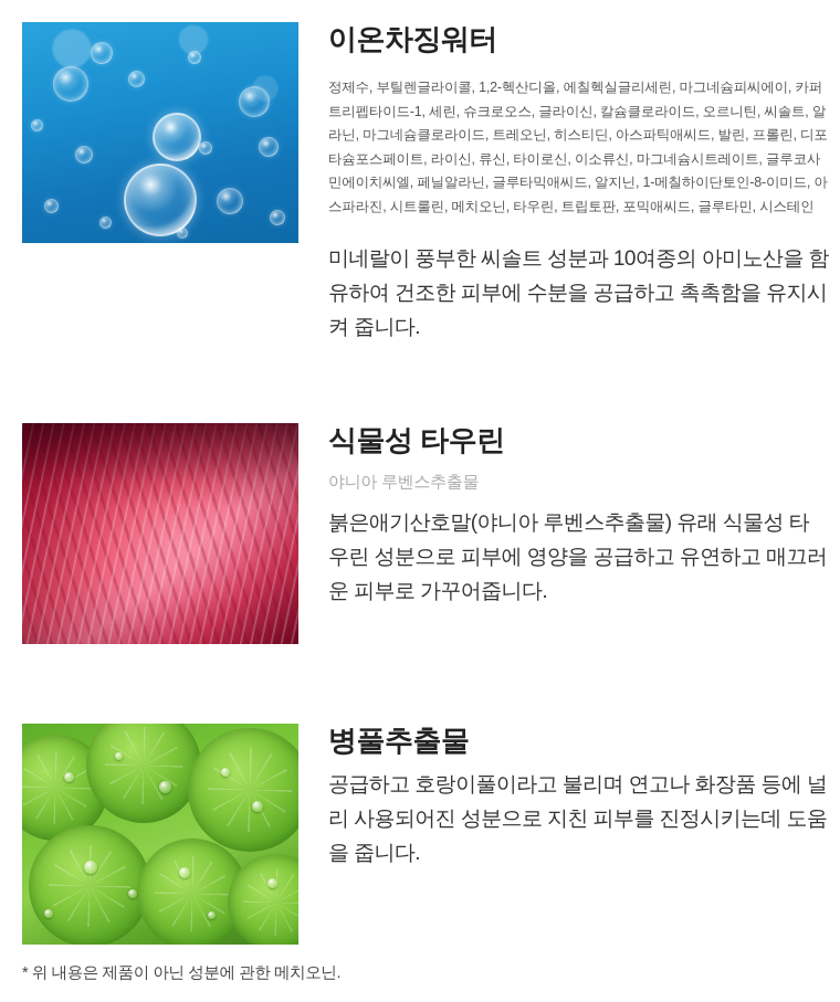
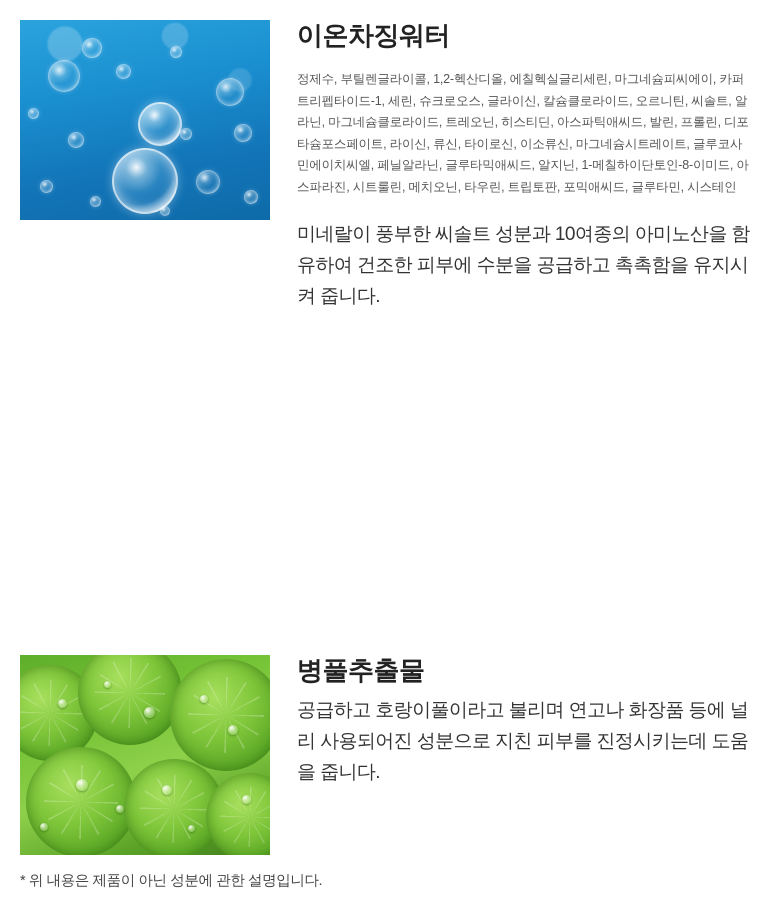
  이온차징워터
  정제수, 부틸렌글라이콜, 1,2-헥산디올, 에칠헥실글리세린, 마그네슘피씨에이, 카퍼트리펩타이드-1, 세린, 슈크로오스, 글라이신, 칼슘클로라이드, 오르니틴, 씨솔트, 알라닌, 마그네슘클로라이드, 트레오닌, 히스티딘, 아스파틱애씨드, 발린, 프롤린, 디포타슘포스페이트, 라이신, 류신, 타이로신, 이소류신, 마그네슘시트레이트, 글루코사민에이치씨엘, 페닐알라닌, 글루타믹애씨드, 알지닌, 1-메칠하이단토인-8-이미드, 아스파라진, 시트룰린, 메치오닌, 타우린, 트립토판, 포믹애씨드, 글루타민, 시스테인
  미네랄이 풍부한 씨솔트 성분과 10여종의 아미노산을 함유하여 건조한 피부에 수분을 공급하고 촉촉함을 유지시켜 줍니다.
- 식물성 타우린
- 야니아 루벤스추출물
- 붉은애기산호말(야니아 루벤스추출물) 유래 식물성 타우린 성분으로 피부에 영양을 공급하고 유연하고 매끄러운 피부로 가꾸어줍니다.
  병풀추출물
  공급하고 호랑이풀이라고 불리며 연고나 화장품 등에 널리 사용되어진 성분으로 지친 피부를 진정시키는데 도움을 줍니다.
- * 위 내용은 제품이 아닌 성분에 관한 메치오닌.
+ * 위 내용은 제품이 아닌 성분에 관한 설명입니다.
